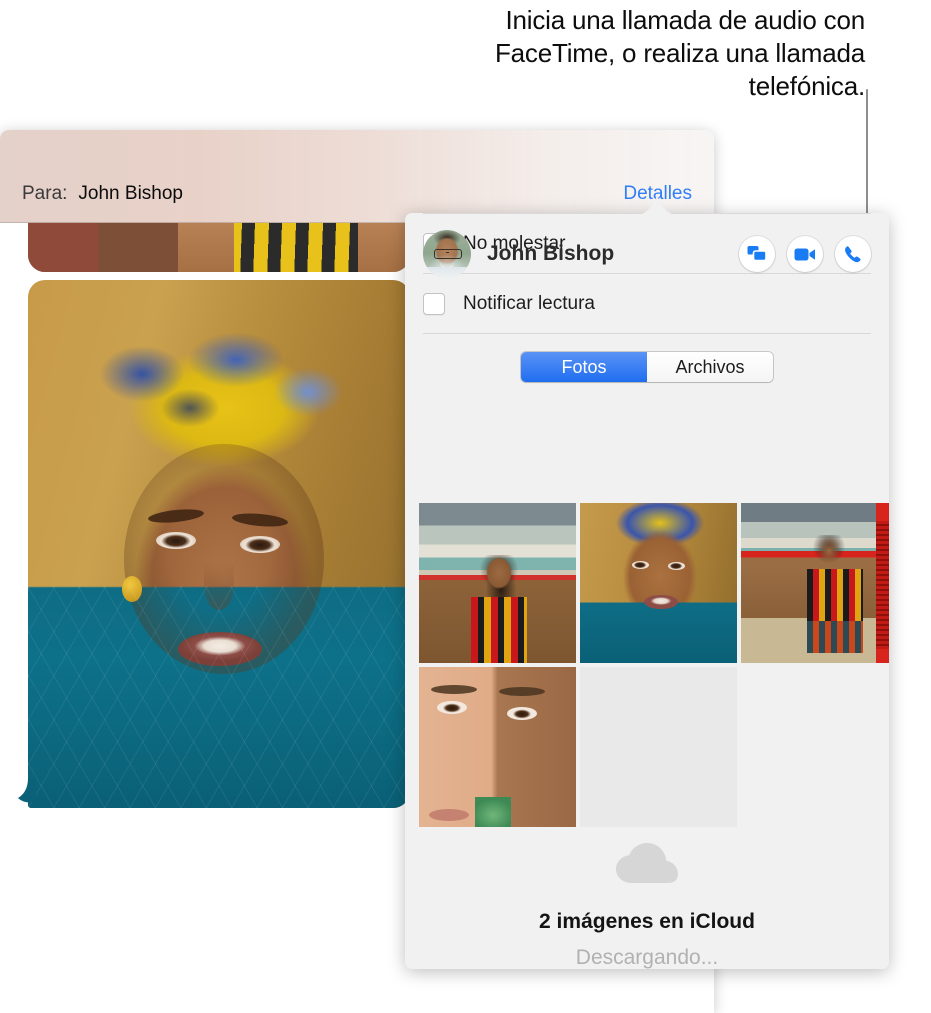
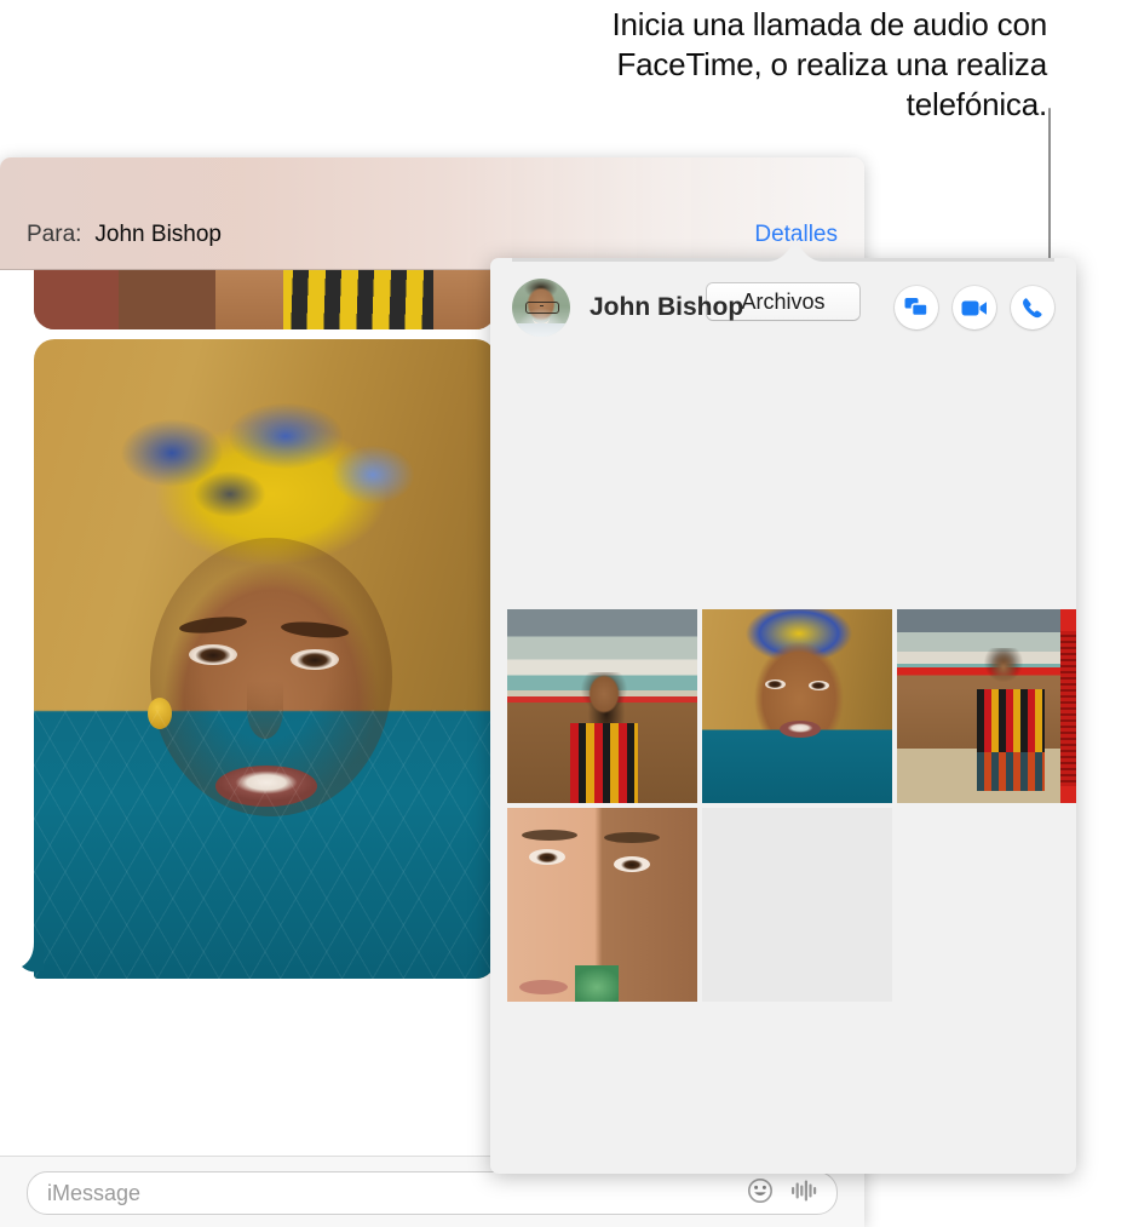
- Inicia una llamada de audio con FaceTime, o realiza una llamada telefónica.
+ Inicia una llamada de audio con FaceTime, o realiza una realiza telefónica.
  Para:
  John Bishop
  Detalles
+ iMessage
  John Bishop
- No molestar
- Notificar lectura
- Fotos
  Archivos
- 2 imágenes en iCloud
- Descargando...
